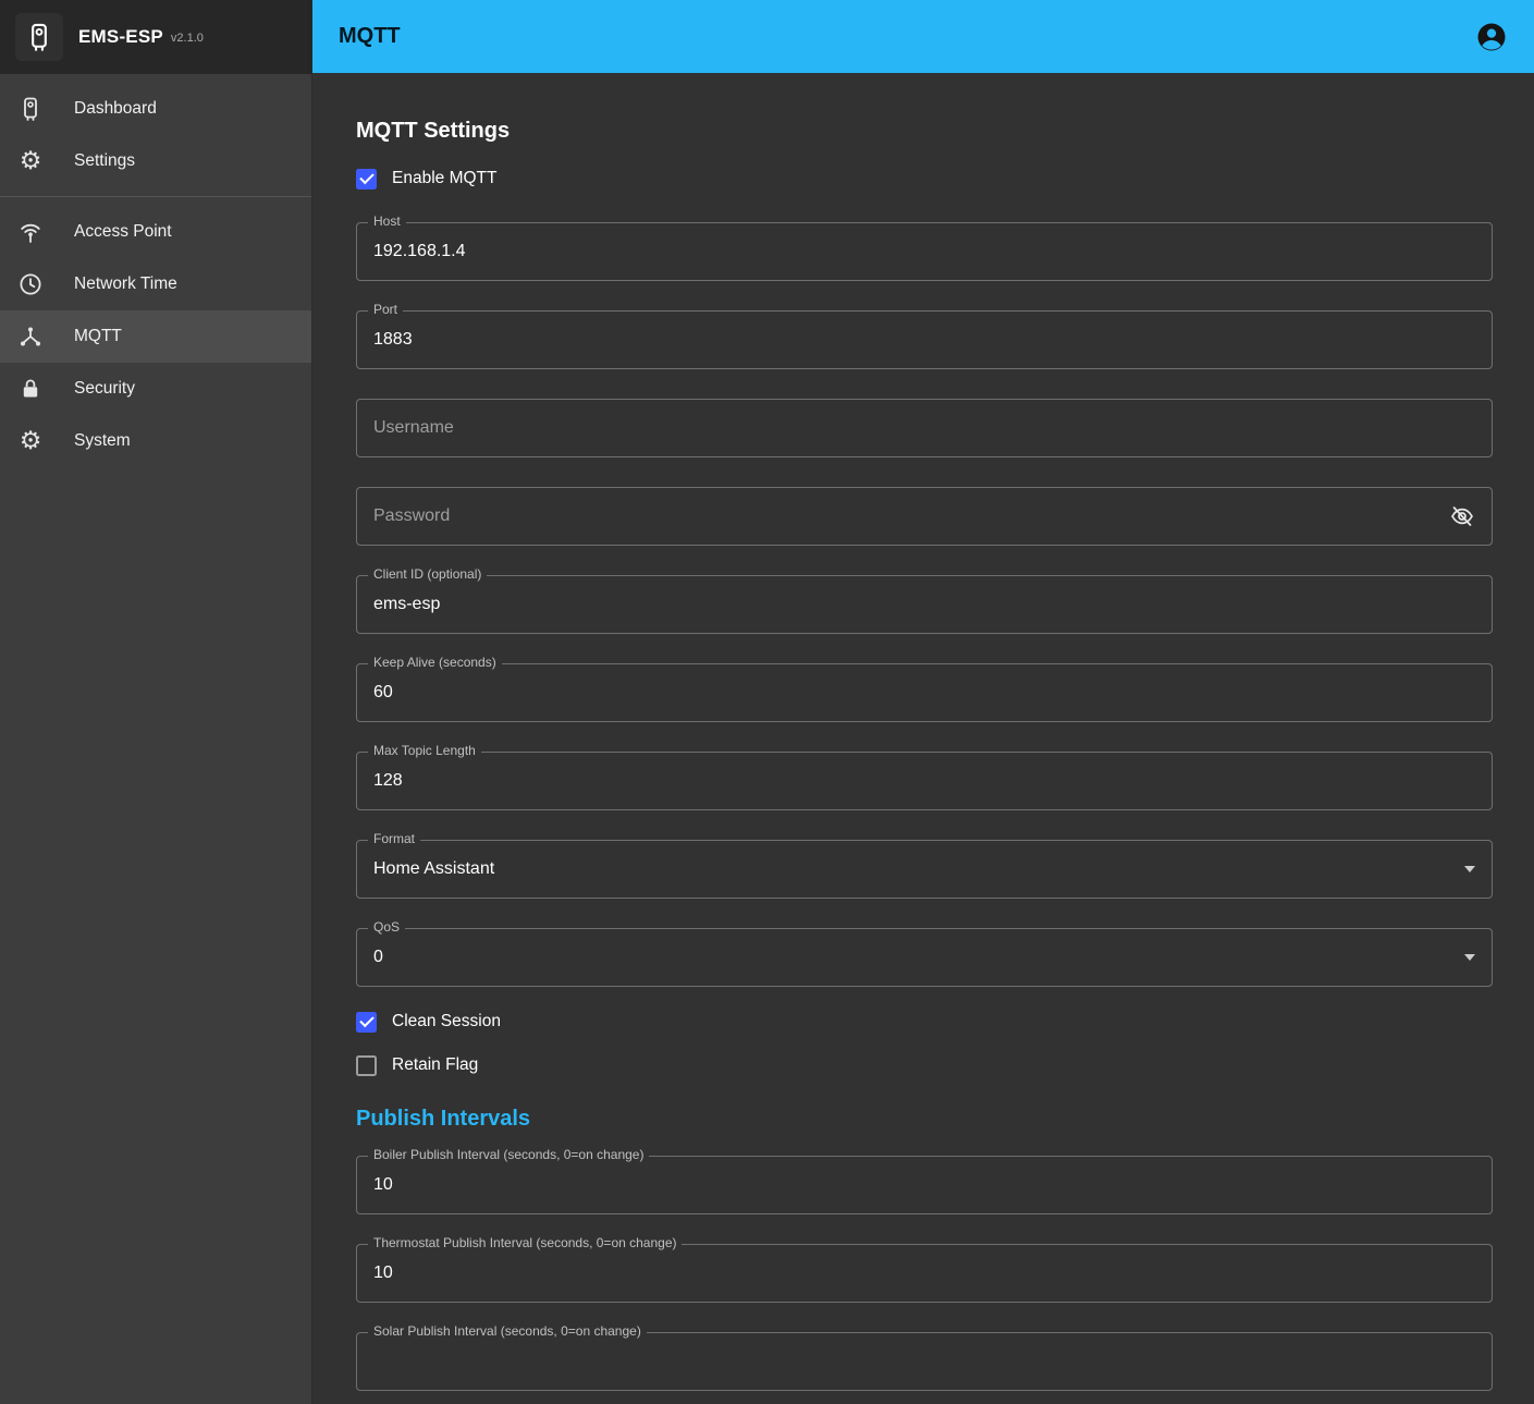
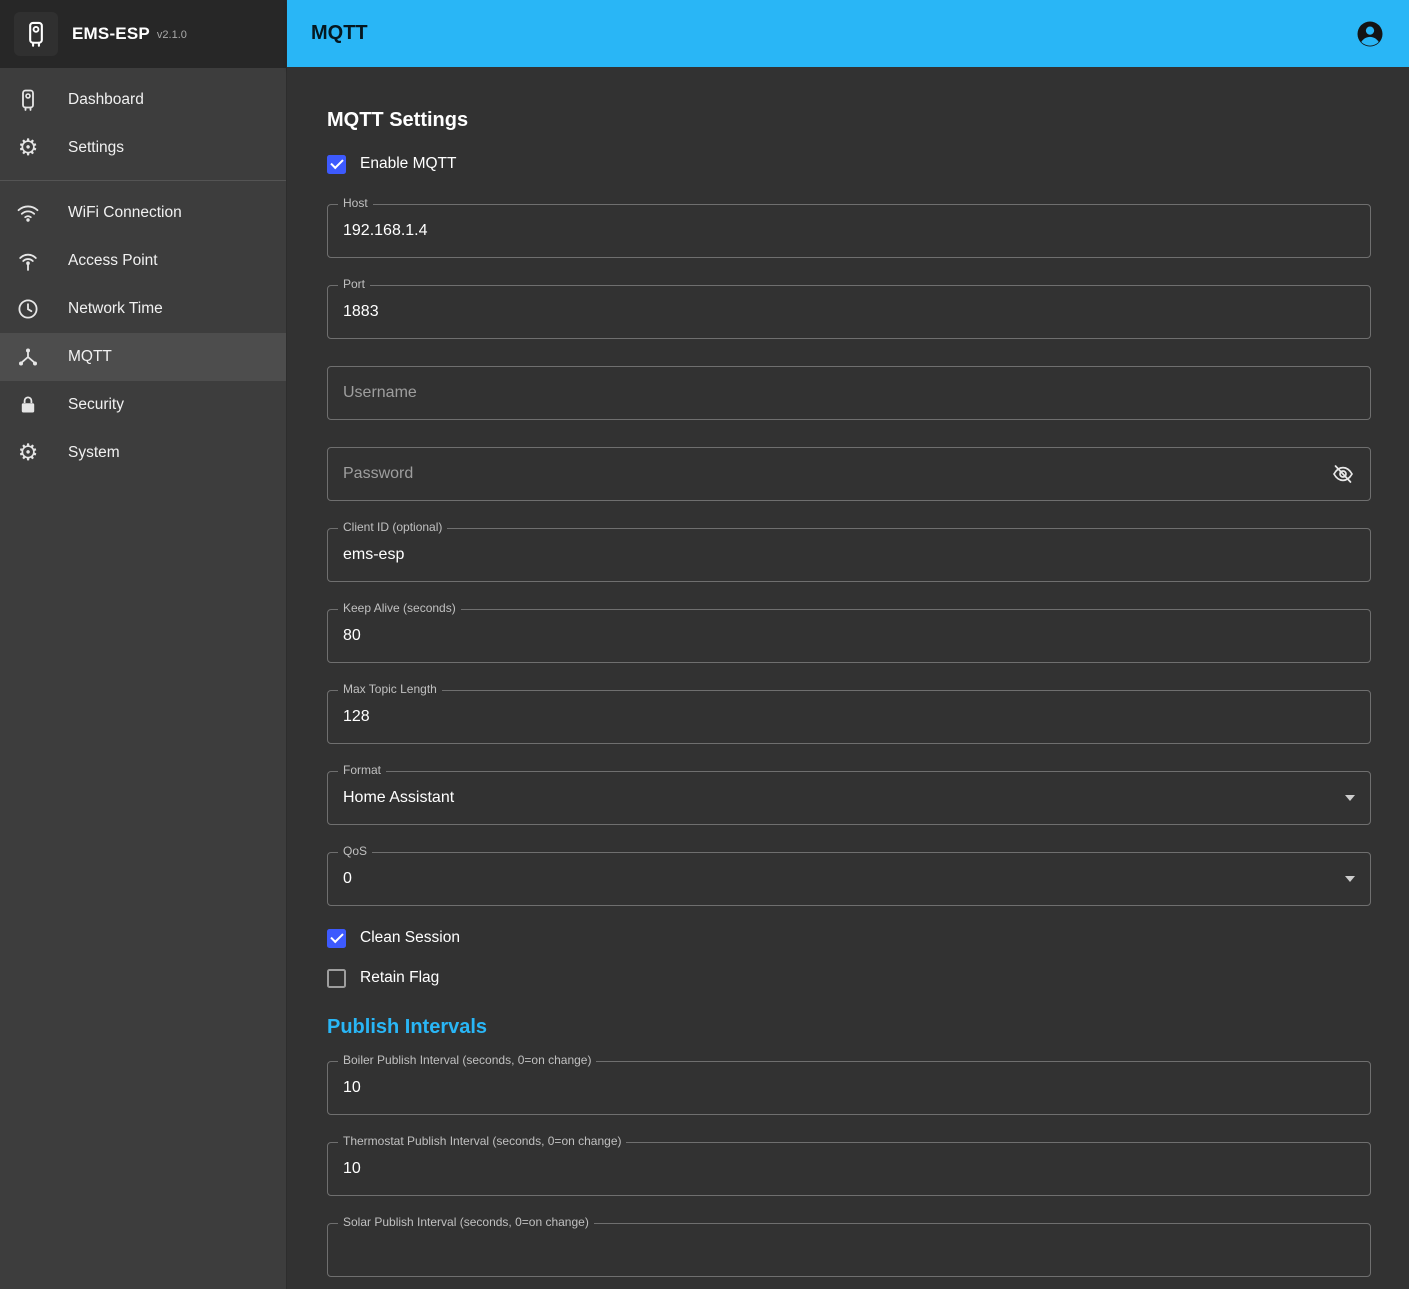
  EMS-ESP
  v2.1.0
  Dashboard
  ⚙
  Settings
+ WiFi Connection
  Access Point
  Network Time
  MQTT
  Security
  ⚙
  System
  MQTT
  MQTT Settings
  Enable MQTT
  Host
  192.168.1.4
  Port
  1883
  Username
  Password
  Client ID (optional)
  ems-esp
  Keep Alive (seconds)
- 60
+ 80
  Max Topic Length
  128
  Format
  Home Assistant
  QoS
  0
  Clean Session
  Retain Flag
  Publish Intervals
  Boiler Publish Interval (seconds, 0=on change)
  10
  Thermostat Publish Interval (seconds, 0=on change)
  10
  Solar Publish Interval (seconds, 0=on change)
